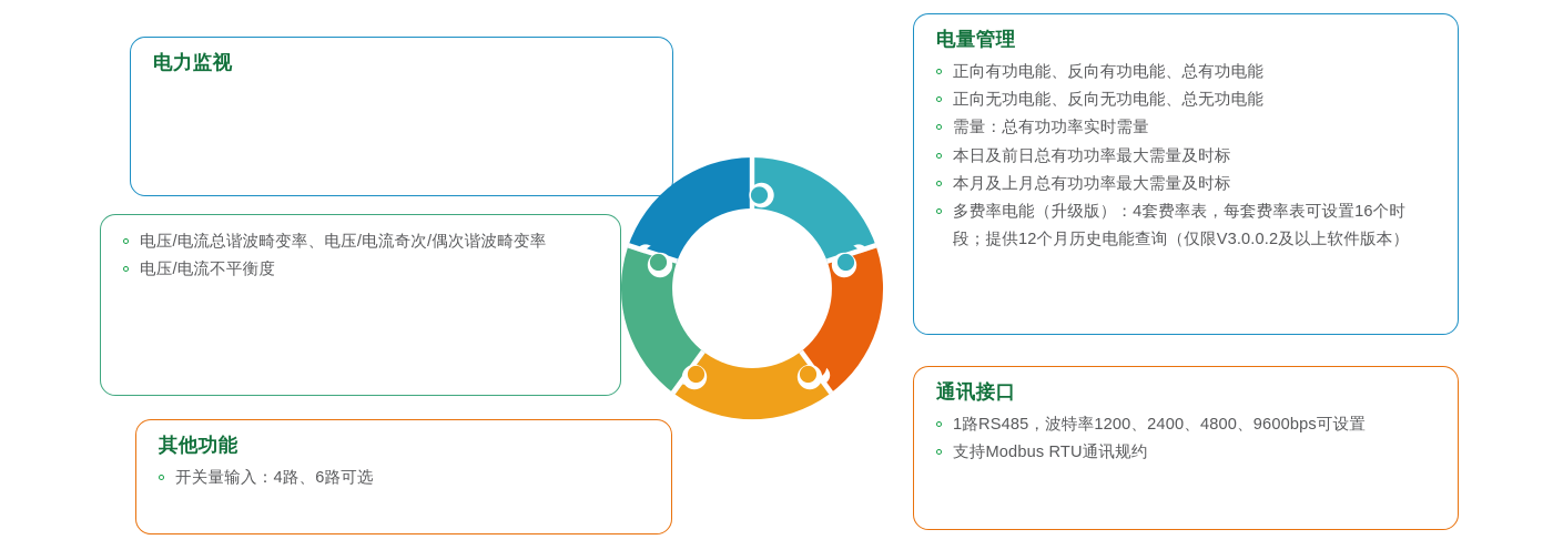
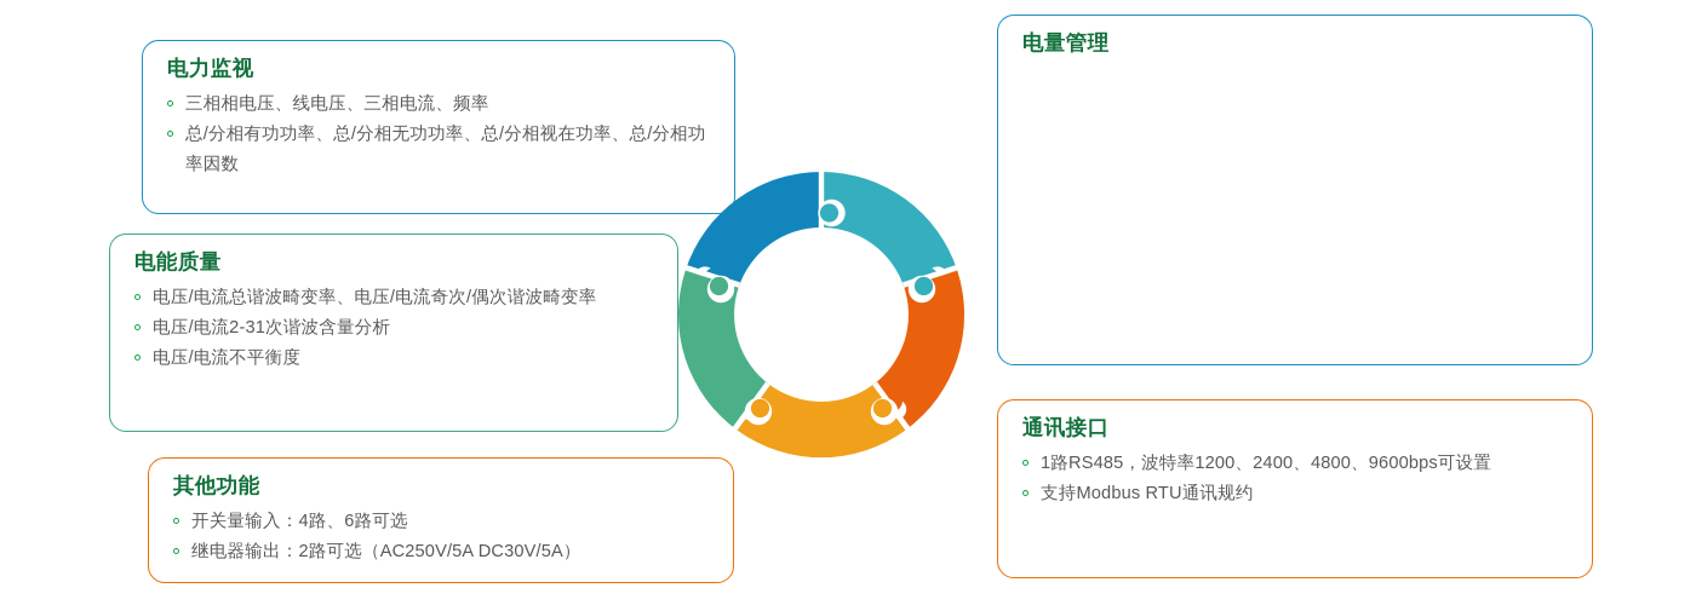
  电力监视
+ 三相相电压、线电压、三相电流、频率
+ 总/分相有功功率、总/分相无功功率、总/分相视在功率、总/分相功率因数
+ 电能质量
  电压/电流总谐波畸变率、电压/电流奇次/偶次谐波畸变率
+ 电压/电流2-31次谐波含量分析
  电压/电流不平衡度
  其他功能
  开关量输入：4路、6路可选
+ 继电器输出：2路可选（AC250V/5A DC30V/5A）
  电量管理
- 正向有功电能、反向有功电能、总有功电能
- 正向无功电能、反向无功电能、总无功电能
- 需量：总有功功率实时需量
- 本日及前日总有功功率最大需量及时标
- 本月及上月总有功功率最大需量及时标
- 多费率电能（升级版）：4套费率表，每套费率表可设置16个时段；提供12个月历史电能查询（仅限V3.0.0.2及以上软件版本）
  通讯接口
  1路RS485，波特率1200、2400、4800、9600bps可设置
  支持Modbus RTU通讯规约
